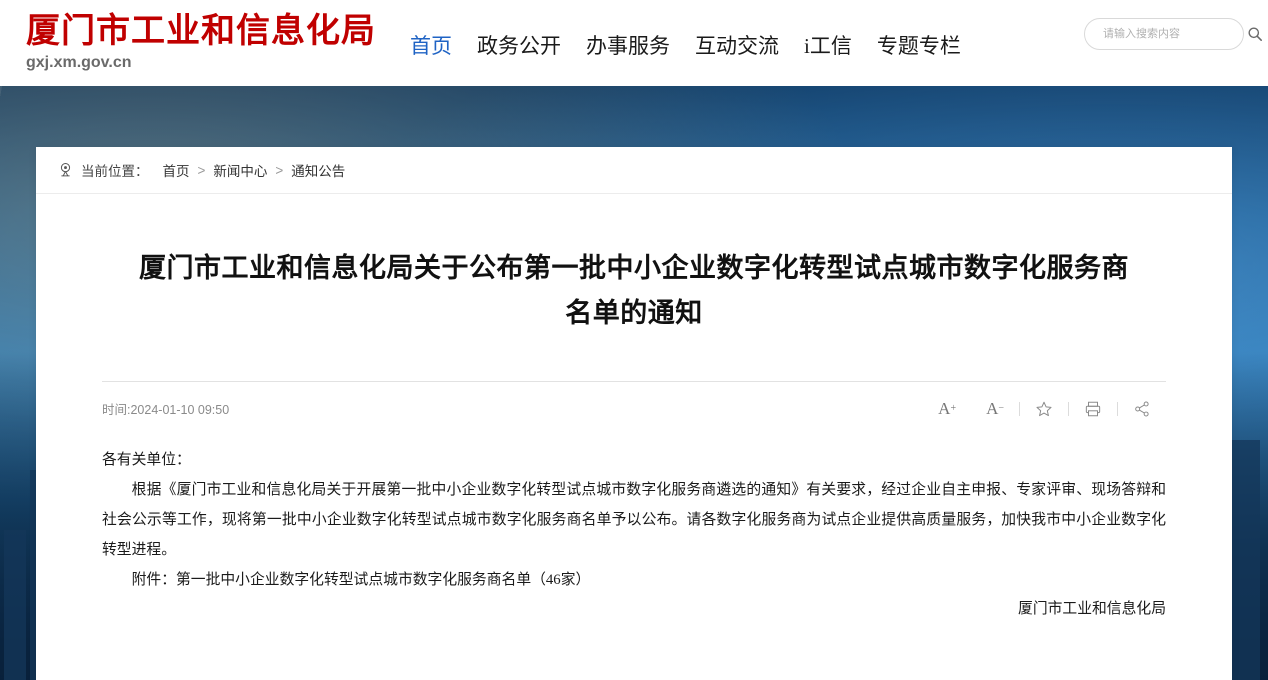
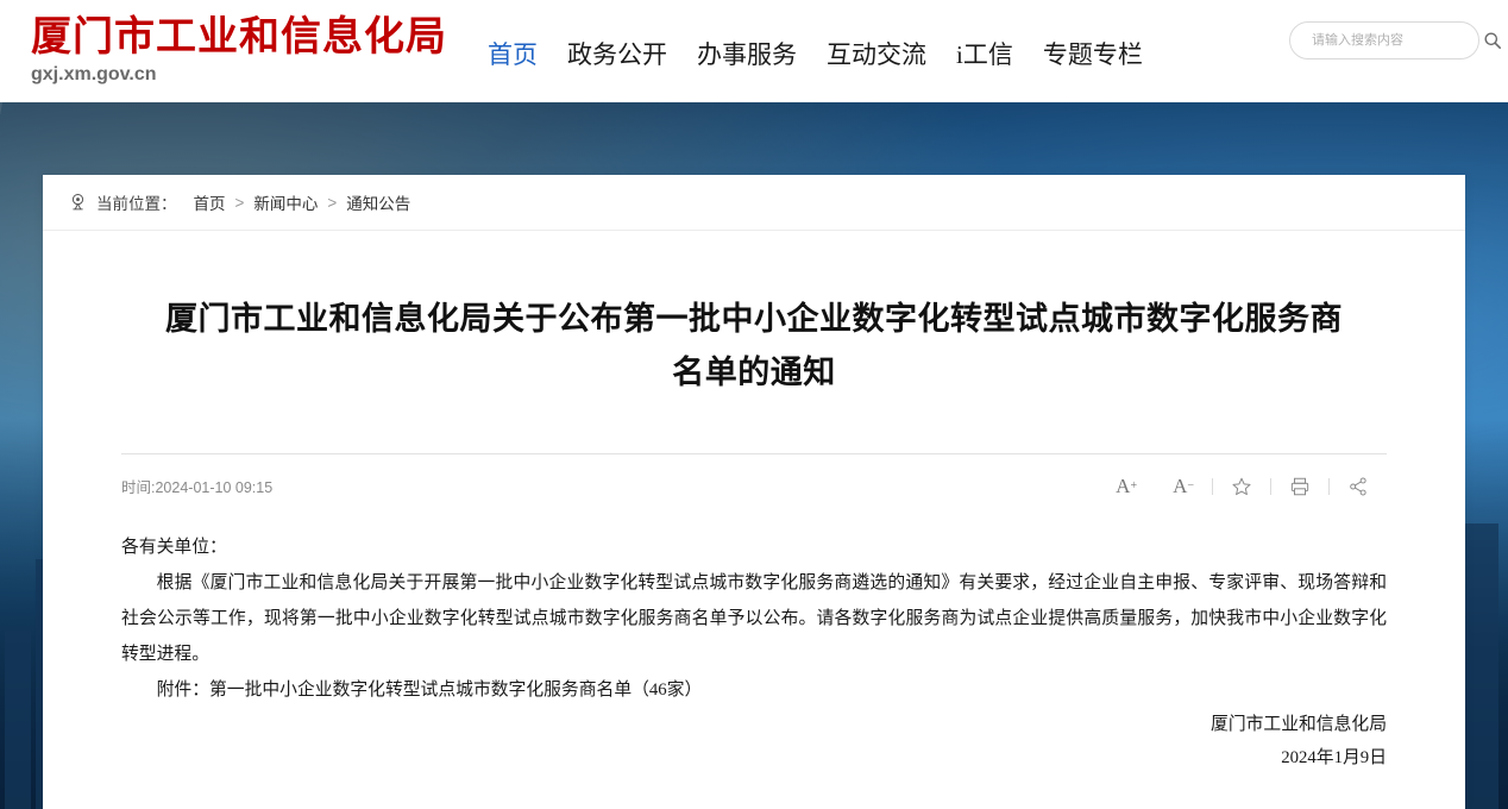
  厦门市工业和信息化局
  gxj.xm.gov.cn
  首页
  政务公开
  办事服务
  互动交流
  i工信
  专题专栏
  请输入搜索内容
  当前位置：
  首页
  >
  新闻中心
  >
  通知公告
  厦门市工业和信息化局关于公布第一批中小企业数字化转型试点城市数字化服务商名单的通知
- 时间:2024-01-10 09:50
+ 时间:2024-01-10 09:15
  A
  +
  A
  −
  各有关单位：
  根据《厦门市工业和信息化局关于开展第一批中小企业数字化转型试点城市数字化服务商遴选的通知》有关要求，经过企业自主申报、专家评审、现场答辩和社会公示等工作，现将第一批中小企业数字化转型试点城市数字化服务商名单予以公布。请各数字化服务商为试点企业提供高质量服务，加快我市中小企业数字化转型进程。
  附件：第一批中小企业数字化转型试点城市数字化服务商名单（46家）
  厦门市工业和信息化局
+ 2024年1月9日
